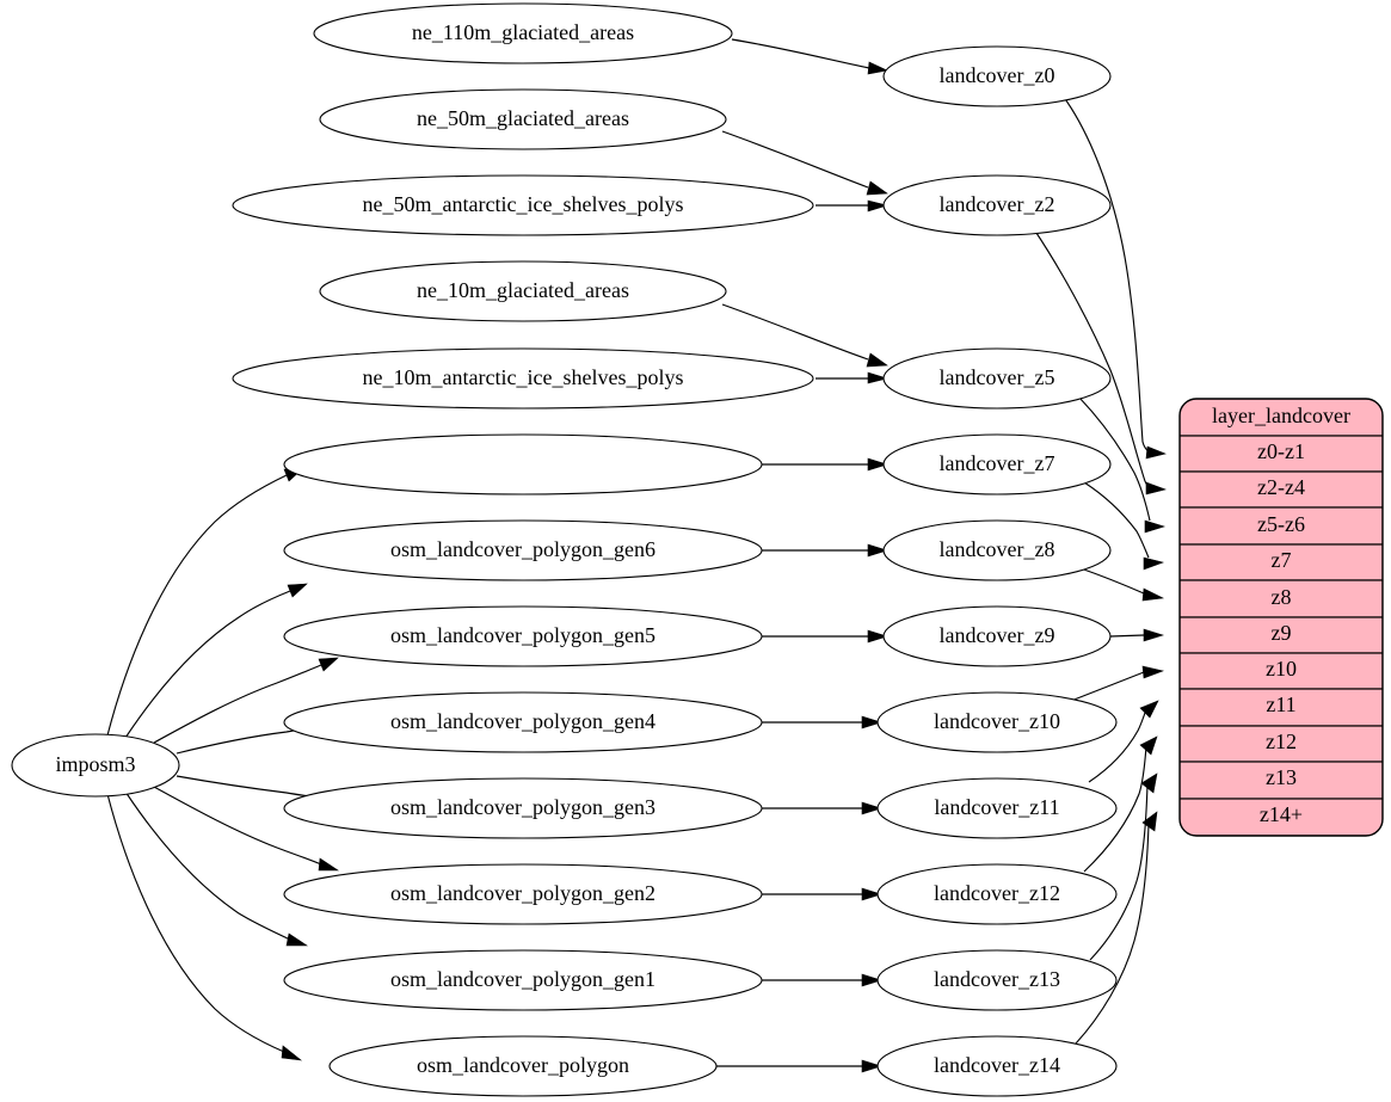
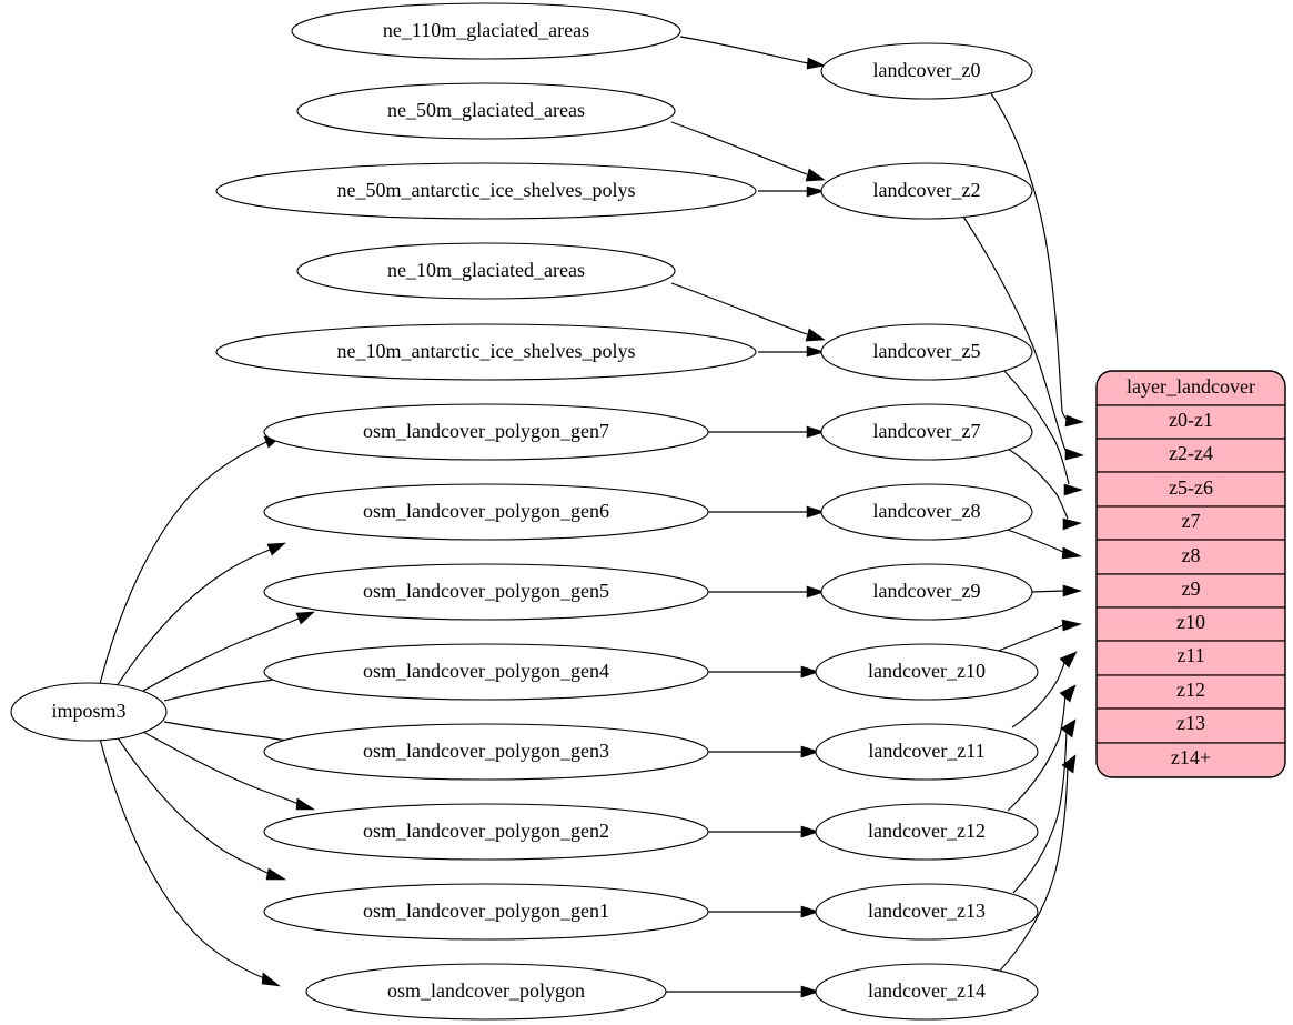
  imposm3
  ne_110m_glaciated_areas
  ne_50m_glaciated_areas
  ne_50m_antarctic_ice_shelves_polys
  ne_10m_glaciated_areas
  ne_10m_antarctic_ice_shelves_polys
+ osm_landcover_polygon_gen7
  osm_landcover_polygon_gen6
  osm_landcover_polygon_gen5
  osm_landcover_polygon_gen4
  osm_landcover_polygon_gen3
  osm_landcover_polygon_gen2
  osm_landcover_polygon_gen1
  osm_landcover_polygon
  landcover_z0
  landcover_z2
  landcover_z5
  landcover_z7
  landcover_z8
  landcover_z9
  landcover_z10
  landcover_z11
  landcover_z12
  landcover_z13
  landcover_z14
  layer_landcover
  z0-z1
  z2-z4
  z5-z6
  z7
  z8
  z9
  z10
  z11
  z12
  z13
  z14+
